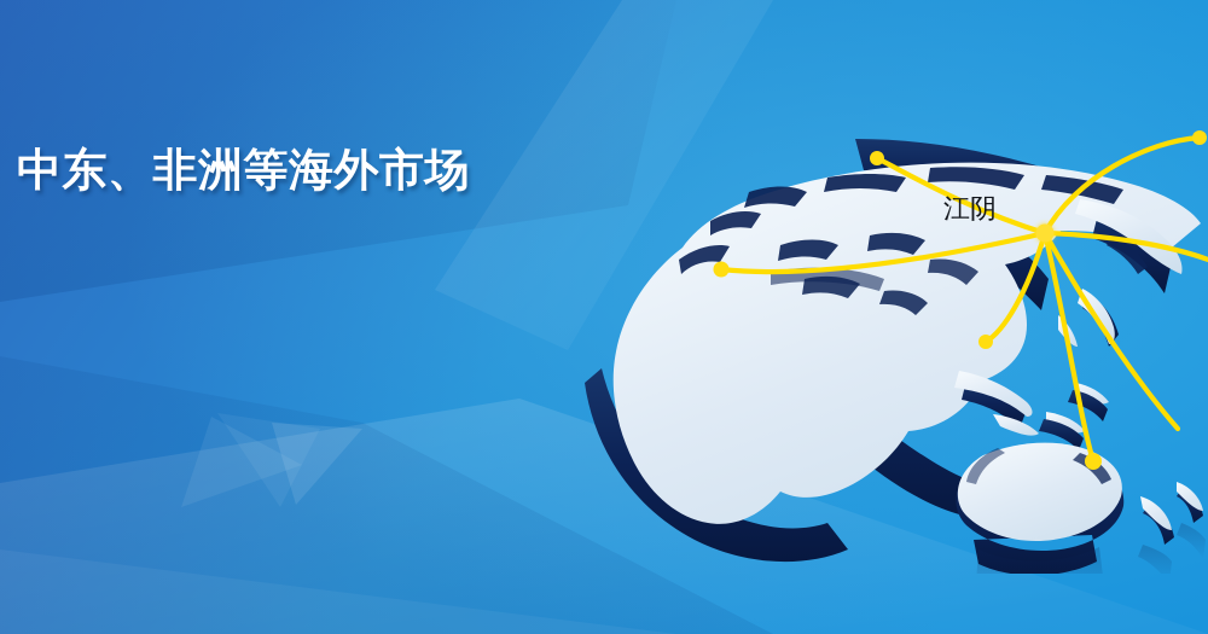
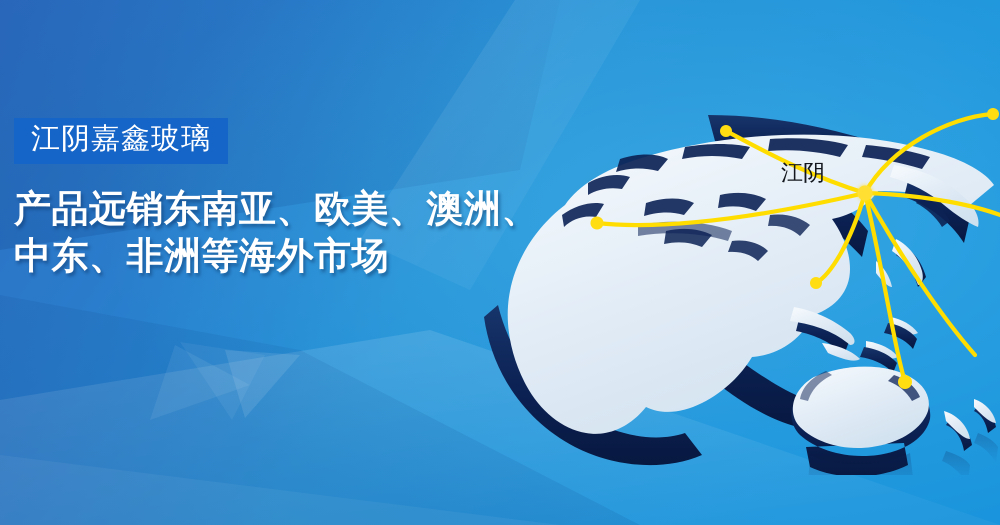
  江阴
+ 江阴嘉鑫玻璃
+ 产品远销东南亚、欧美、澳洲、
  中东、非洲等海外市场
